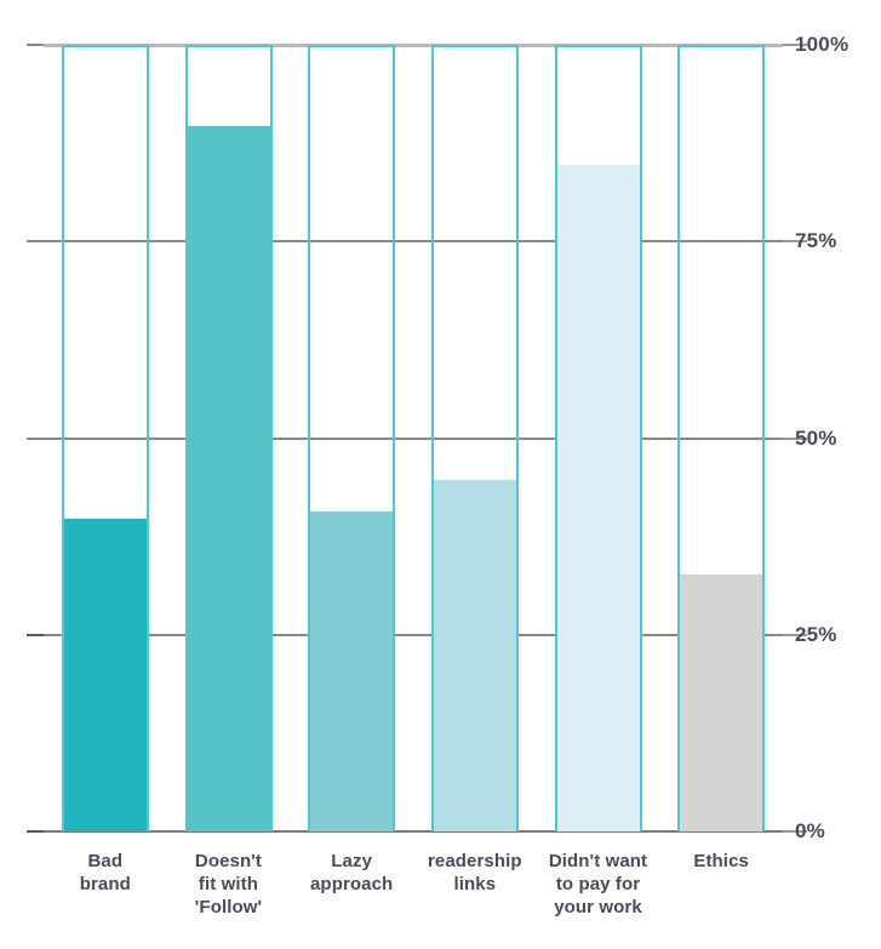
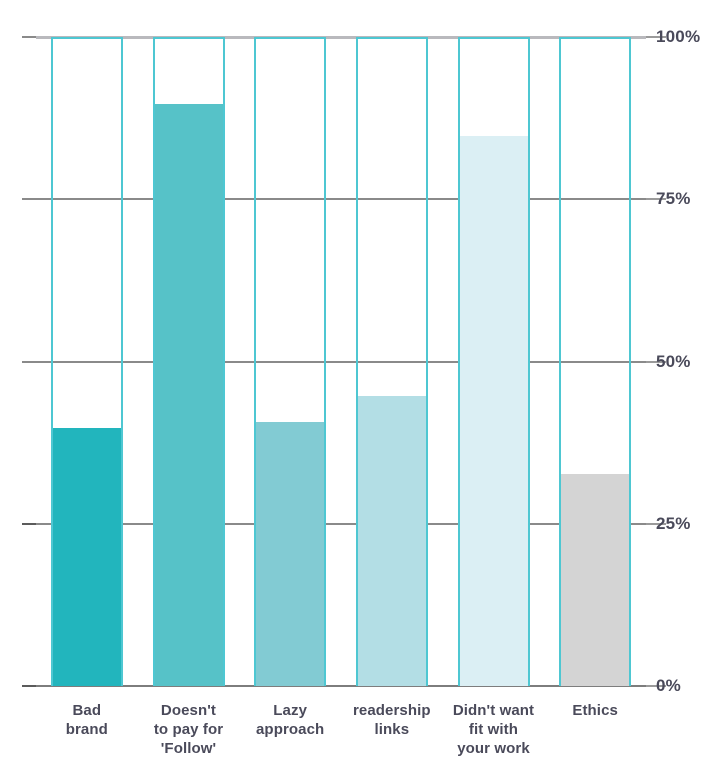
  100%
  75%
  50%
  25%
  0%
  Bad
  brand
  Doesn't
- fit with
+ to pay for
  'Follow'
  Lazy
  approach
  readership
  links
  Didn't want
- to pay for
+ fit with
  your work
  Ethics
